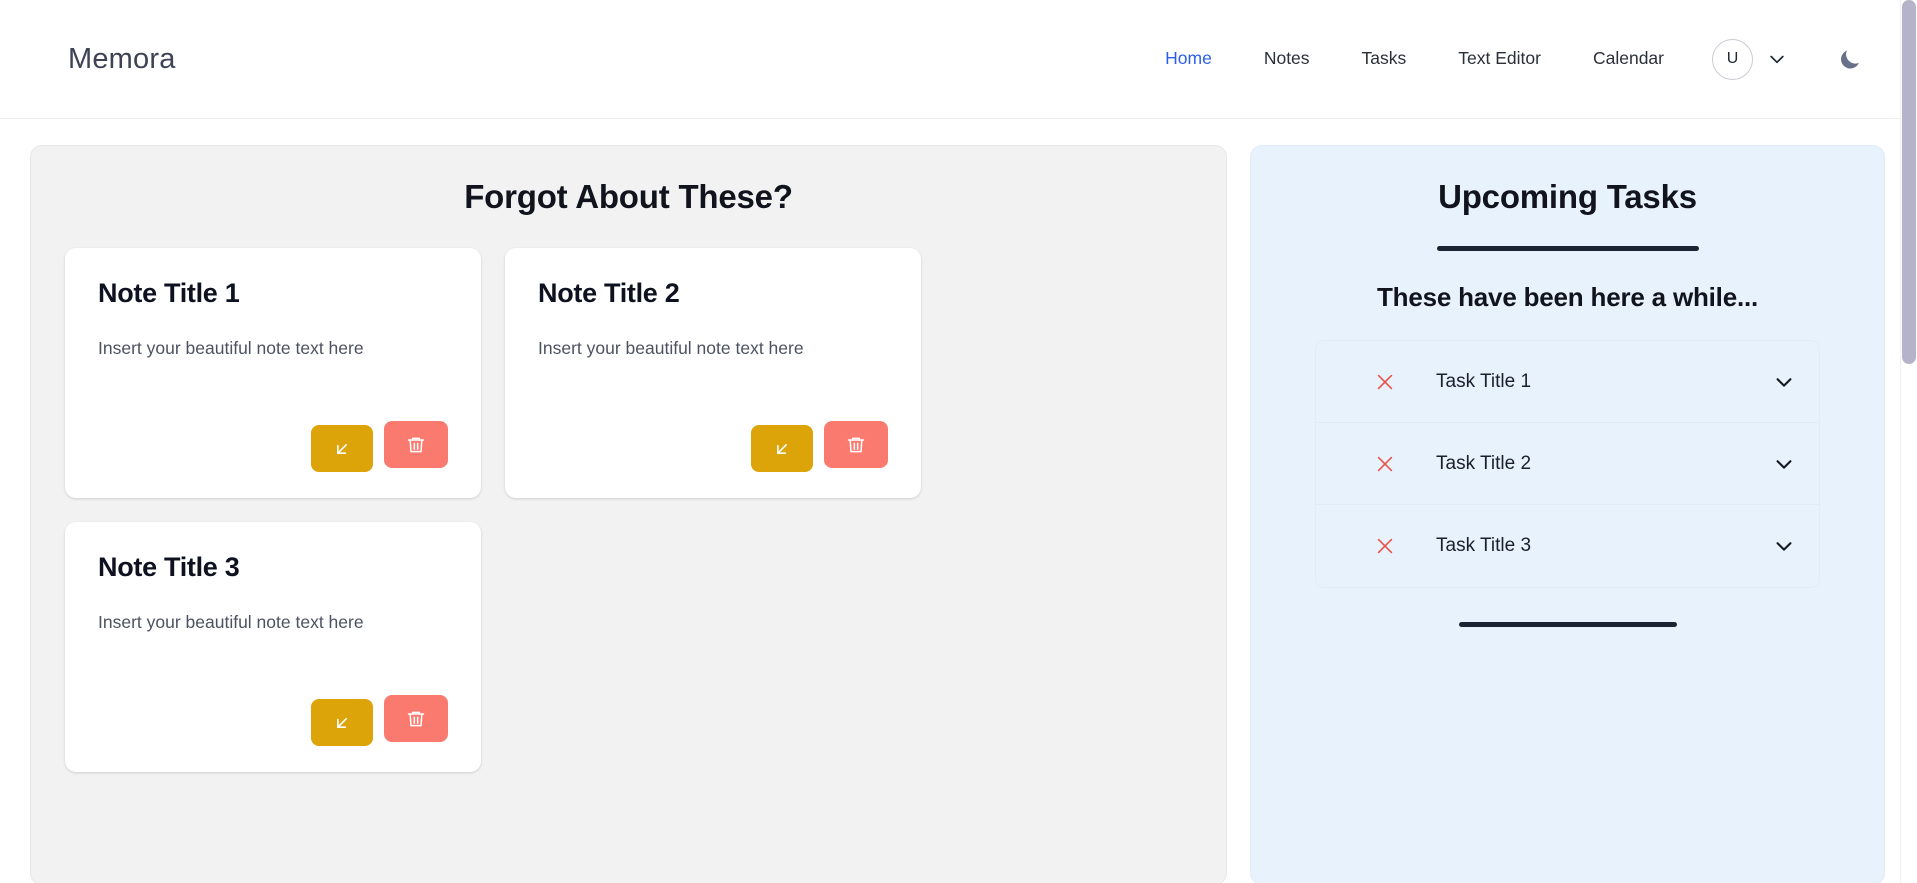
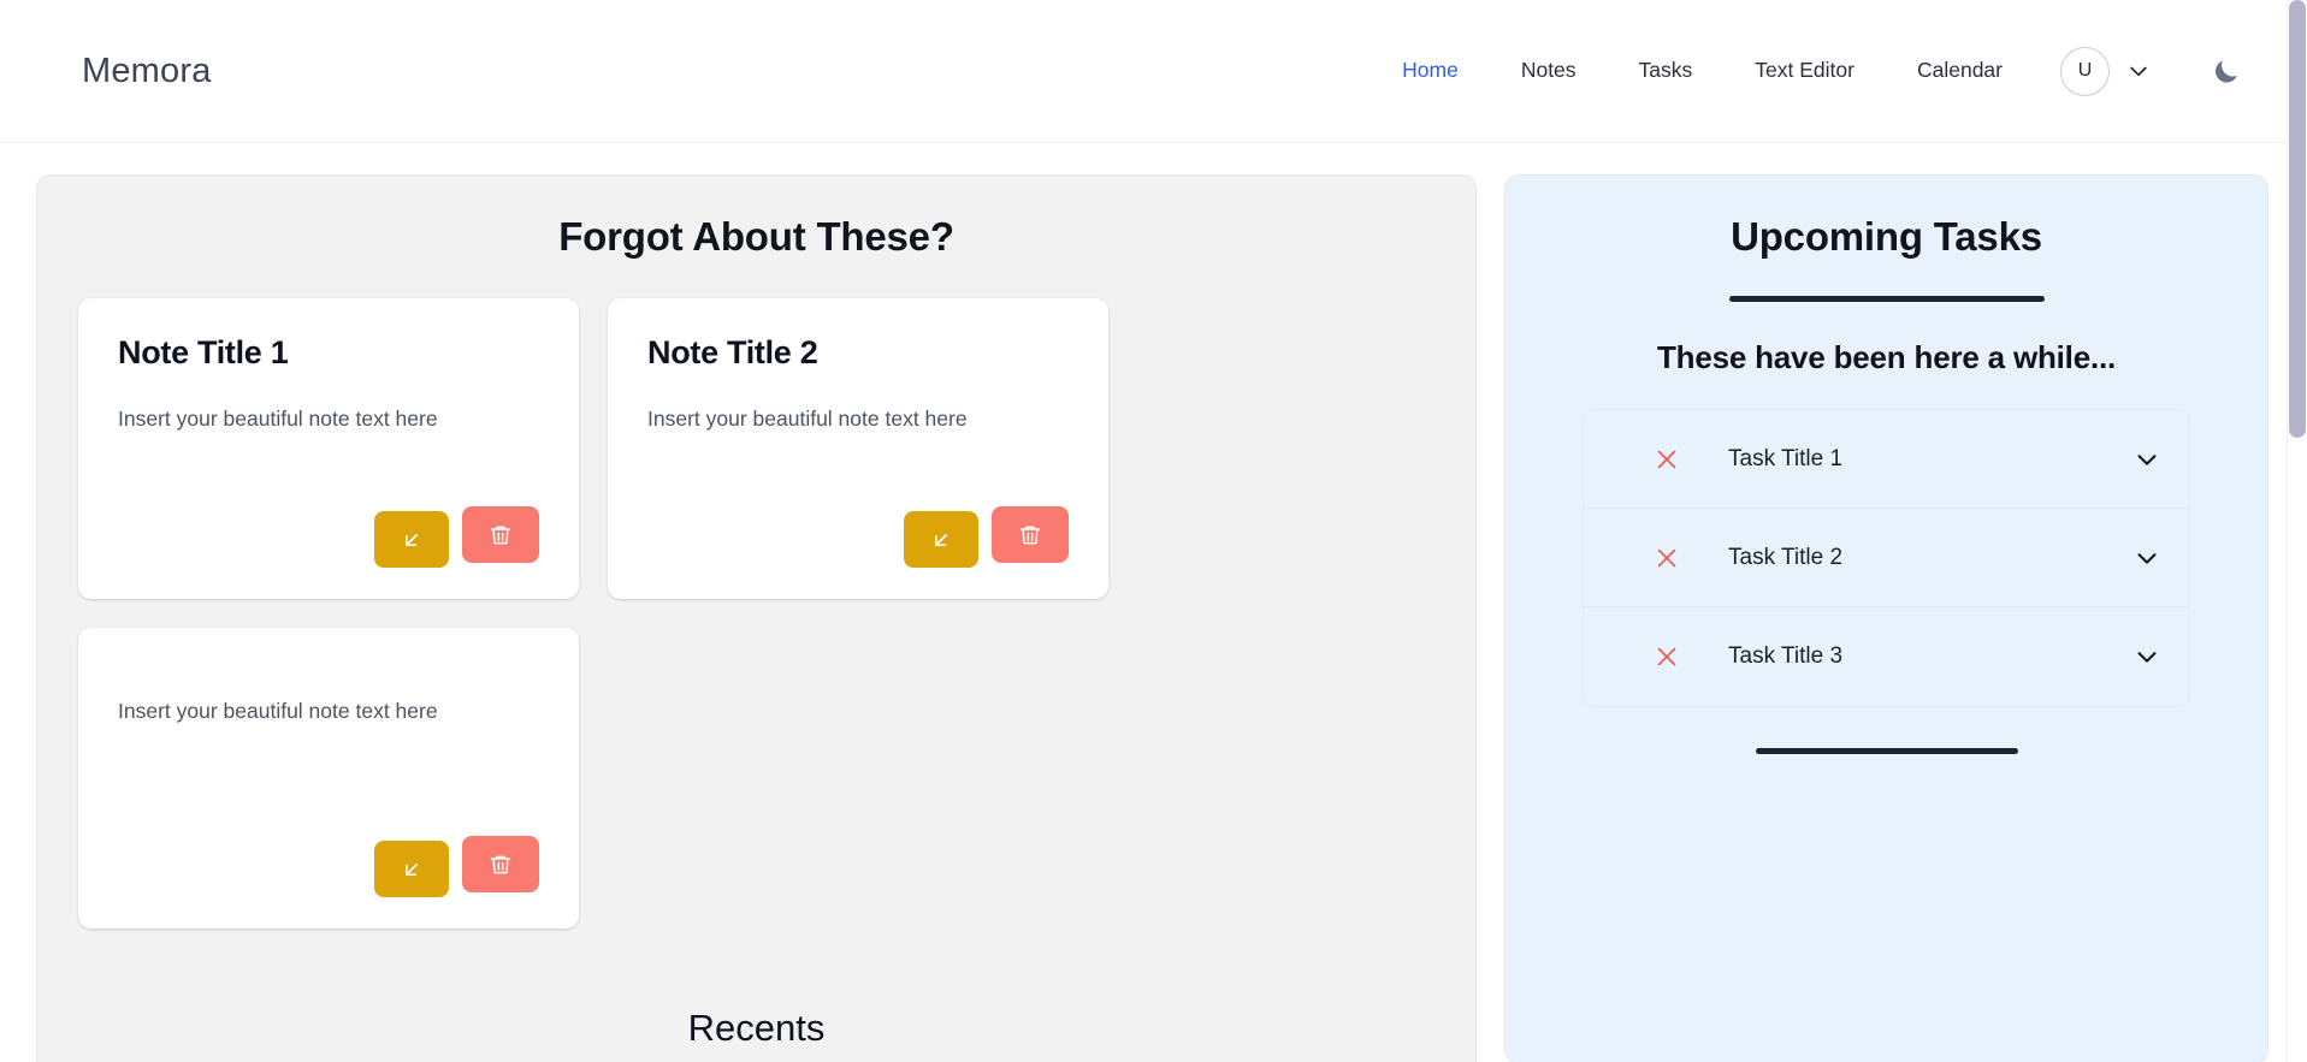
  Memora
  Home
  Notes
  Tasks
  Text Editor
  Calendar
  U
  Forgot About These?
  Note Title 1
  Insert your beautiful note text here
  Note Title 2
  Insert your beautiful note text here
- Note Title 3
  Insert your beautiful note text here
+ Recents
  Upcoming Tasks
  These have been here a while...
  Task Title 1
  Task Title 2
  Task Title 3
